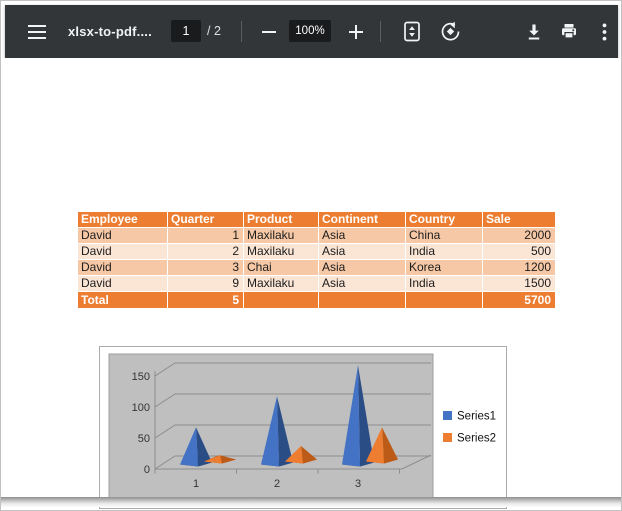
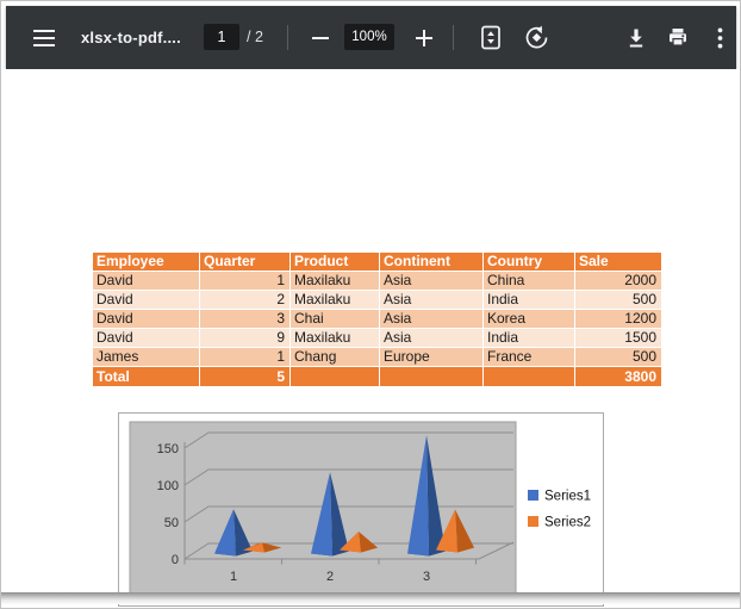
  xlsx-to-pdf....
  1
  / 2
  100%
  Employee	Quarter	Product	Continent	Country	Sale
  David	1	Maxilaku	Asia	China	2000
  David	2	Maxilaku	Asia	India	500
  David	3	Chai	Asia	Korea	1200
  David	9	Maxilaku	Asia	India	1500
+ James	1	Chang	Europe	France	500
- Total	5				5700
+ Total	5				3800
  0
  50
  100
  150
  1
  2
  3
  Series1
  Series2
